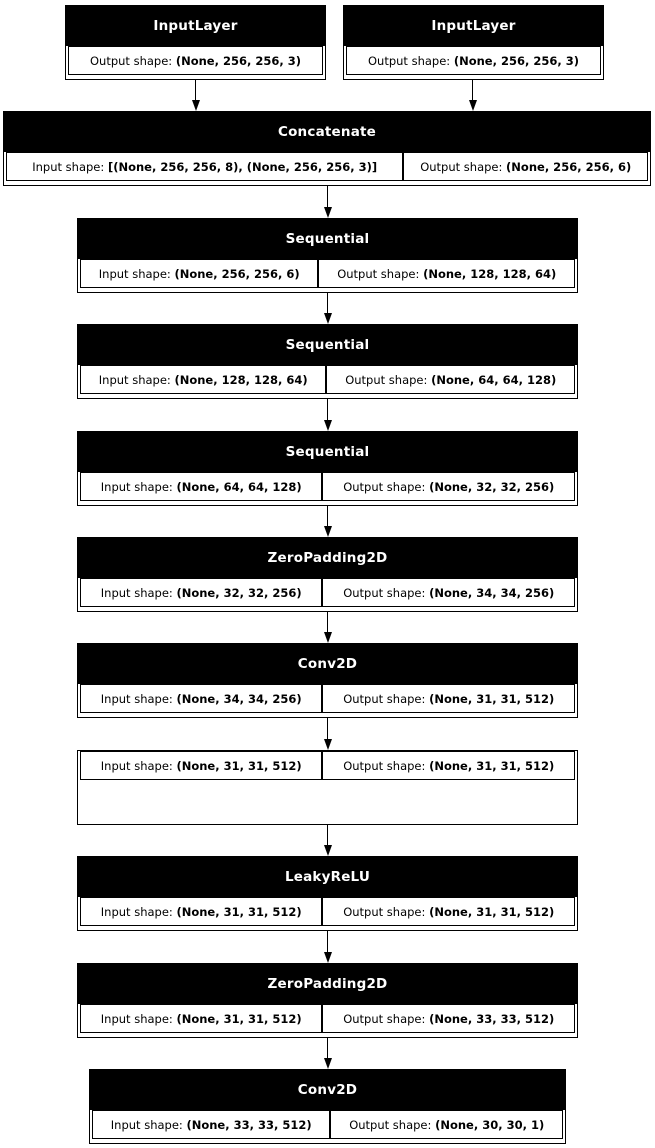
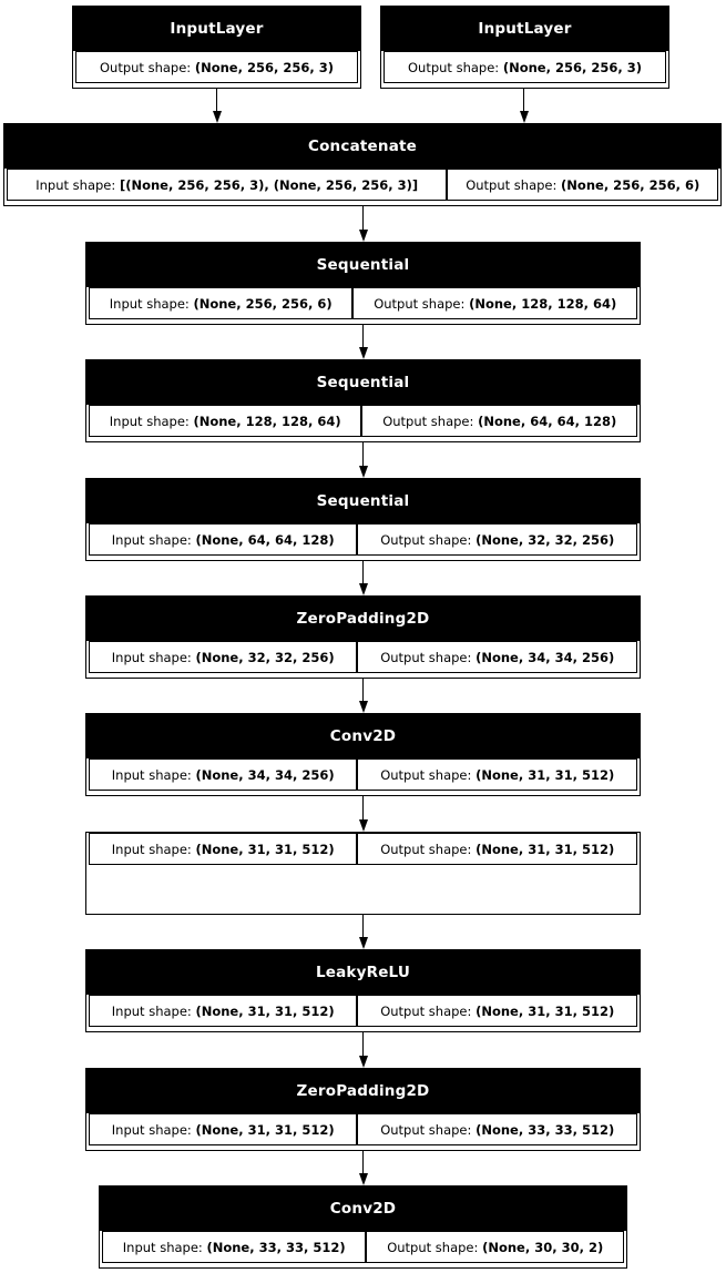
  InputLayer
  Output shape:
  (None, 256, 256, 3)
  InputLayer
  Output shape:
  (None, 256, 256, 3)
  Concatenate
  Input shape:
- [(None, 256, 256, 8), (None, 256, 256, 3)]
+ [(None, 256, 256, 3), (None, 256, 256, 3)]
  Output shape:
  (None, 256, 256, 6)
  Sequential
  Input shape:
  (None, 256, 256, 6)
  Output shape:
  (None, 128, 128, 64)
  Sequential
  Input shape:
  (None, 128, 128, 64)
  Output shape:
  (None, 64, 64, 128)
  Sequential
  Input shape:
  (None, 64, 64, 128)
  Output shape:
  (None, 32, 32, 256)
  ZeroPadding2D
  Input shape:
  (None, 32, 32, 256)
  Output shape:
  (None, 34, 34, 256)
  Conv2D
  Input shape:
  (None, 34, 34, 256)
  Output shape:
  (None, 31, 31, 512)
  Input shape:
  (None, 31, 31, 512)
  Output shape:
  (None, 31, 31, 512)
  LeakyReLU
  Input shape:
  (None, 31, 31, 512)
  Output shape:
  (None, 31, 31, 512)
  ZeroPadding2D
  Input shape:
  (None, 31, 31, 512)
  Output shape:
  (None, 33, 33, 512)
  Conv2D
  Input shape:
  (None, 33, 33, 512)
  Output shape:
- (None, 30, 30, 1)
+ (None, 30, 30, 2)
